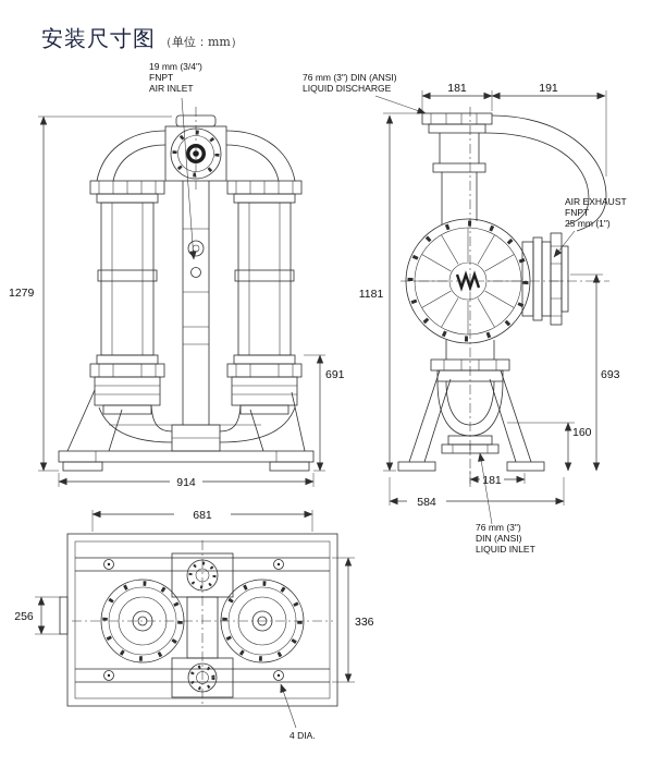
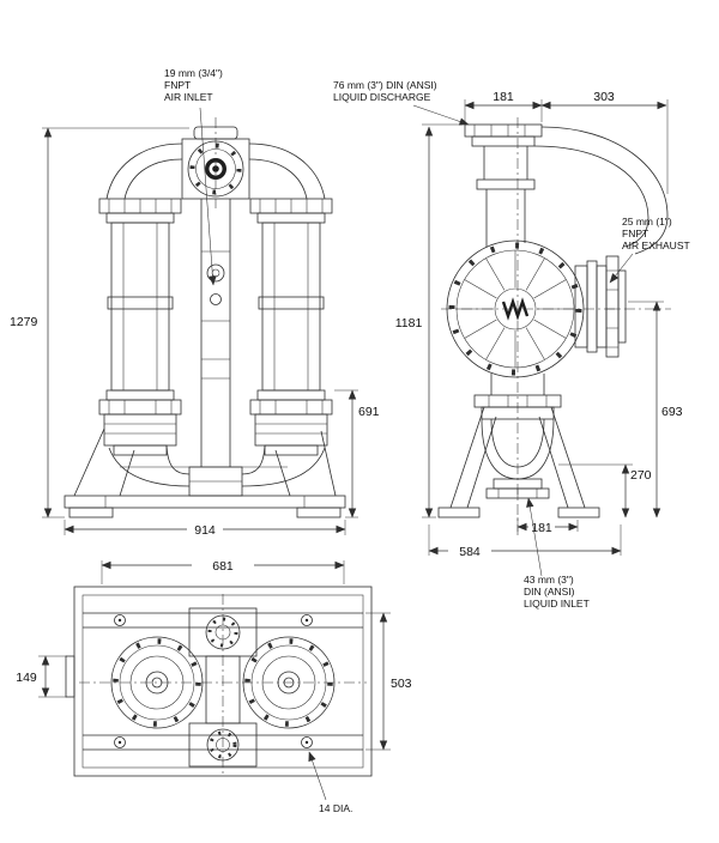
- 安装尺寸图 （单位：mm）
  1279
  691
  914
  19 mm (3/4")
  FNPT
  AIR INLET
  181
- 191
+ 303
  1181
  693
- 160
+ 270
  181
  584
  76 mm (3") DIN (ANSI)
  LIQUID DISCHARGE
- AIR EXHAUST
+ 25 mm (1")
  FNPT
- 25 mm (1")
+ AIR EXHAUST
- 76 mm (3")
+ 43 mm (3")
  DIN (ANSI)
  LIQUID INLET
  681
- 256
+ 149
- 336
+ 503
- 4 DIA.
+ 14 DIA.
